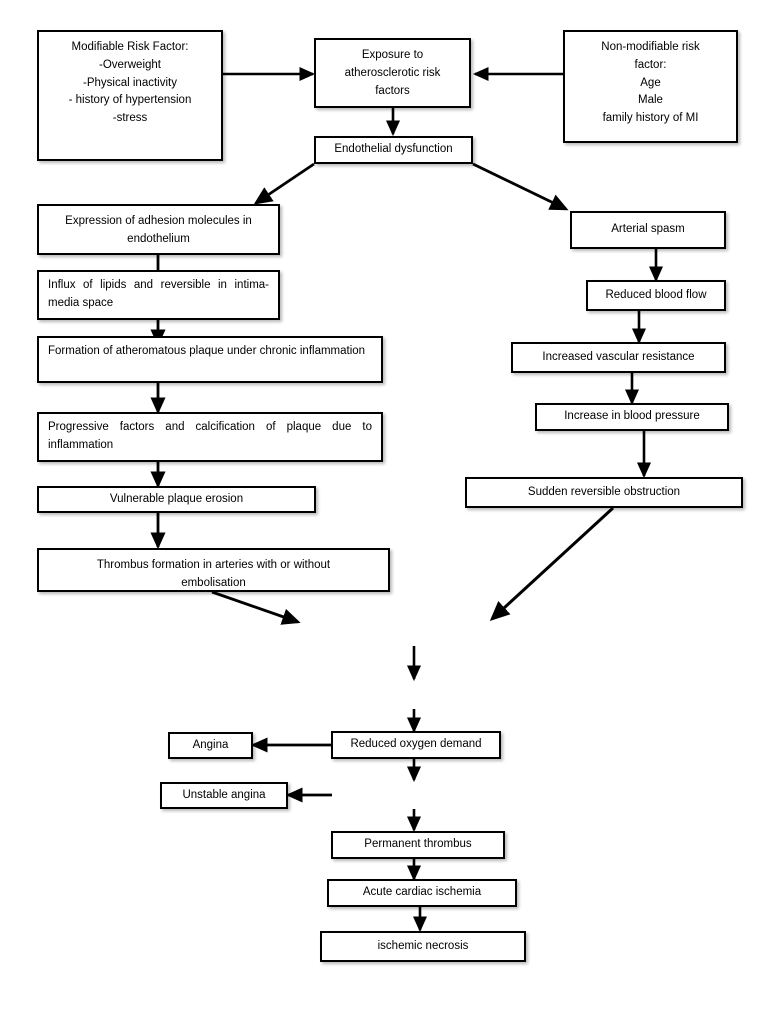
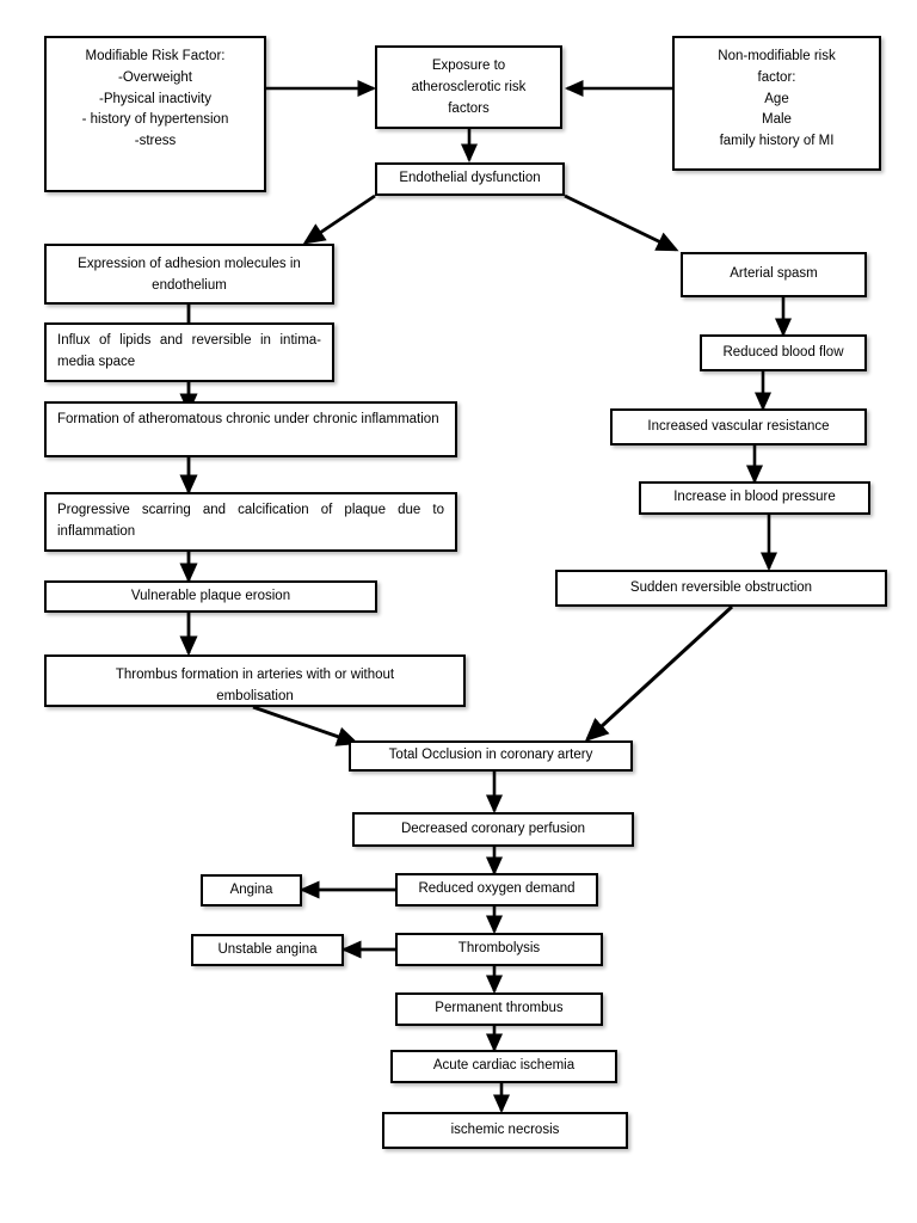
  Modifiable Risk Factor:
  -Overweight
  -Physical inactivity
  - history of hypertension
  -stress
  Exposure to
  atherosclerotic risk
  factors
  Non-modifiable risk
  factor:
  Age
  Male
  family history of MI
  Endothelial dysfunction
  Expression of adhesion molecules in
  endothelium
  Influx of lipids and reversible in intima-media space
- Formation of atheromatous plaque under chronic inflammation
+ Formation of atheromatous chronic under chronic inflammation
- Progressive factors and calcification of plaque due to inflammation
+ Progressive scarring and calcification of plaque due to inflammation
  Vulnerable plaque erosion
  Thrombus formation in arteries with or without
  embolisation
  Arterial spasm
  Reduced blood flow
  Increased vascular resistance
  Increase in blood pressure
  Sudden reversible obstruction
+ Total Occlusion in coronary artery
+ Decreased coronary perfusion
  Reduced oxygen demand
  Angina
+ Thrombolysis
  Unstable angina
  Permanent thrombus
  Acute cardiac ischemia
  ischemic necrosis
